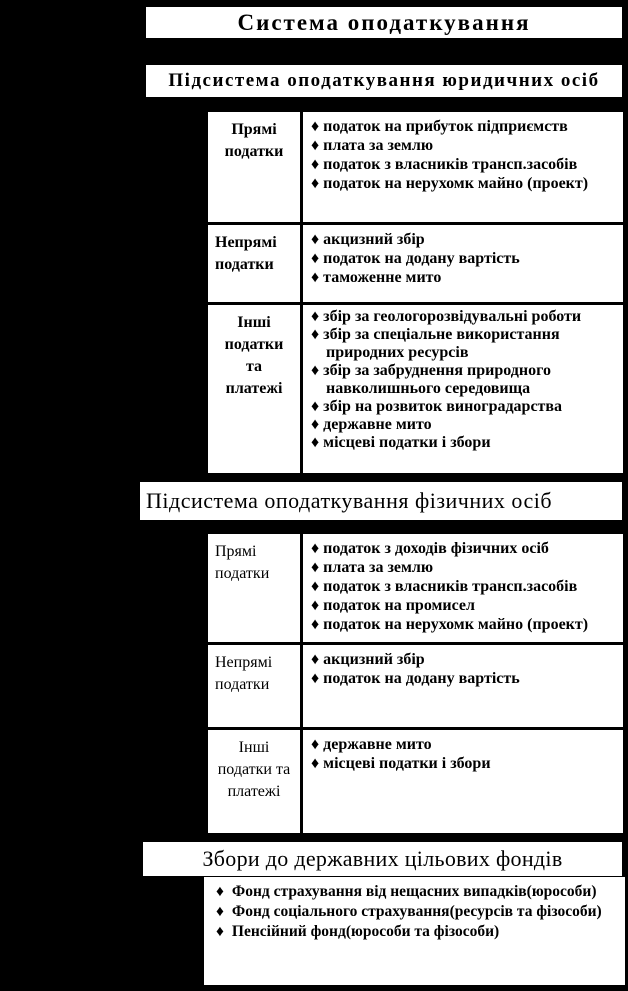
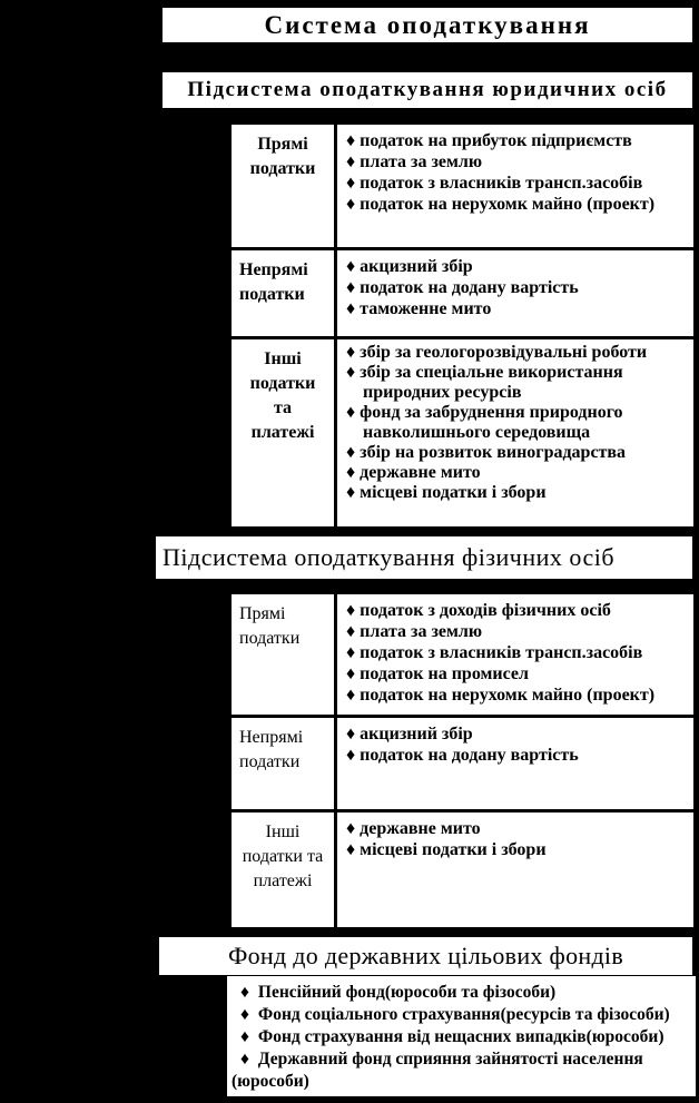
  Система оподаткування
  Підсистема оподаткування юридичних осіб
  Прямі
  податки
  ♦ податок на прибуток підприємств
  ♦ плата за землю
  ♦ податок з власників трансп.засобів
  ♦ податок на нерухомк майно (проект)
  Непрямі
  податки
  ♦ акцизний збір
  ♦ податок на додану вартість
  ♦ таможенне мито
  Інші
  податки
  та
  платежі
  ♦ збір за геологорозвідувальні роботи
  ♦ збір за спеціальне використання природних ресурсів
- ♦ збір за забруднення природного навколишнього середовища
+ ♦ фонд за забруднення природного навколишнього середовища
  ♦ збір на розвиток виноградарства
  ♦ державне мито
  ♦ місцеві податки і збори
  Підсистема оподаткування фізичних осіб
  Прямі
  податки
  ♦ податок з доходів фізичних осіб
  ♦ плата за землю
  ♦ податок з власників трансп.засобів
  ♦ податок на промисел
  ♦ податок на нерухомк майно (проект)
  Непрямі
  податки
  ♦ акцизний збір
  ♦ податок на додану вартість
  Інші
  податки та
  платежі
  ♦ державне мито
  ♦ місцеві податки і збори
- Збори до державних цільових фондів
+ Фонд до державних цільових фондів
- ♦ Фонд страхування від нещасних випадків(юрособи)
+ ♦ Пенсійний фонд(юрособи та фізособи)
  ♦ Фонд соціального страхування(ресурсів та фізособи)
- ♦ Пенсійний фонд(юрособи та фізособи)
+ ♦ Фонд страхування від нещасних випадків(юрособи)
+ ♦ Державний фонд сприяння зайнятості населення (юрособи)
